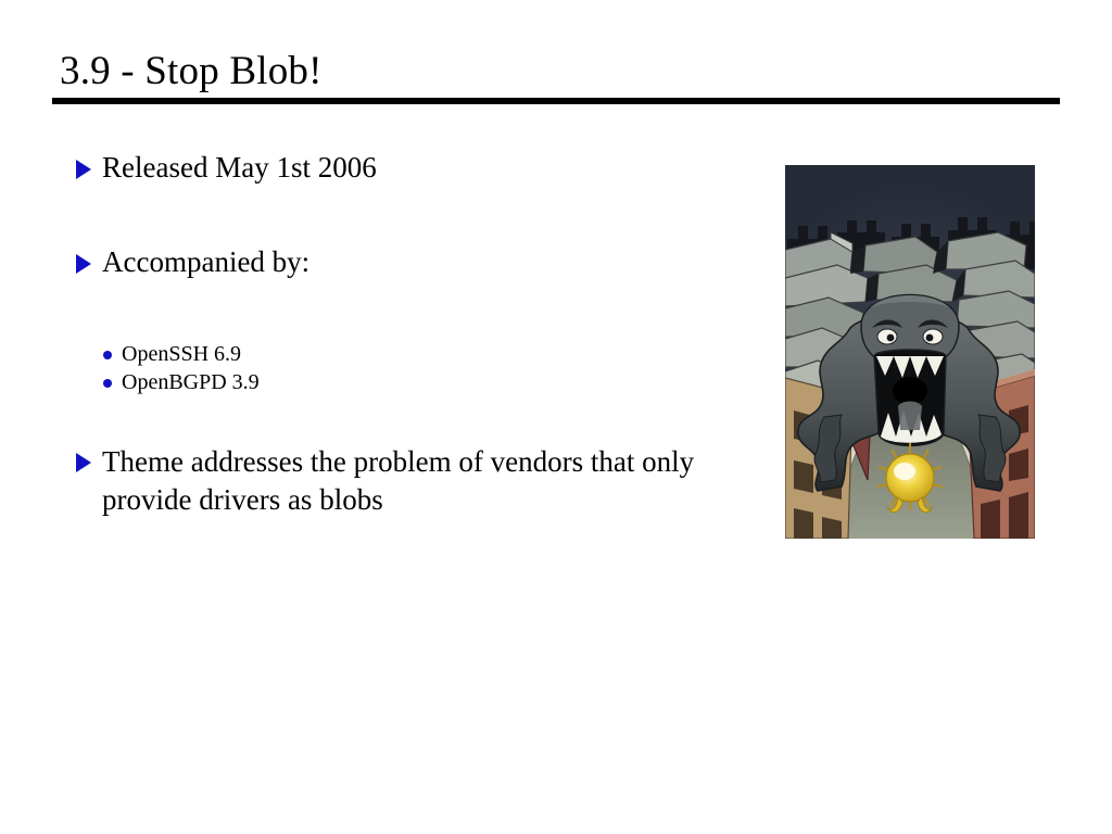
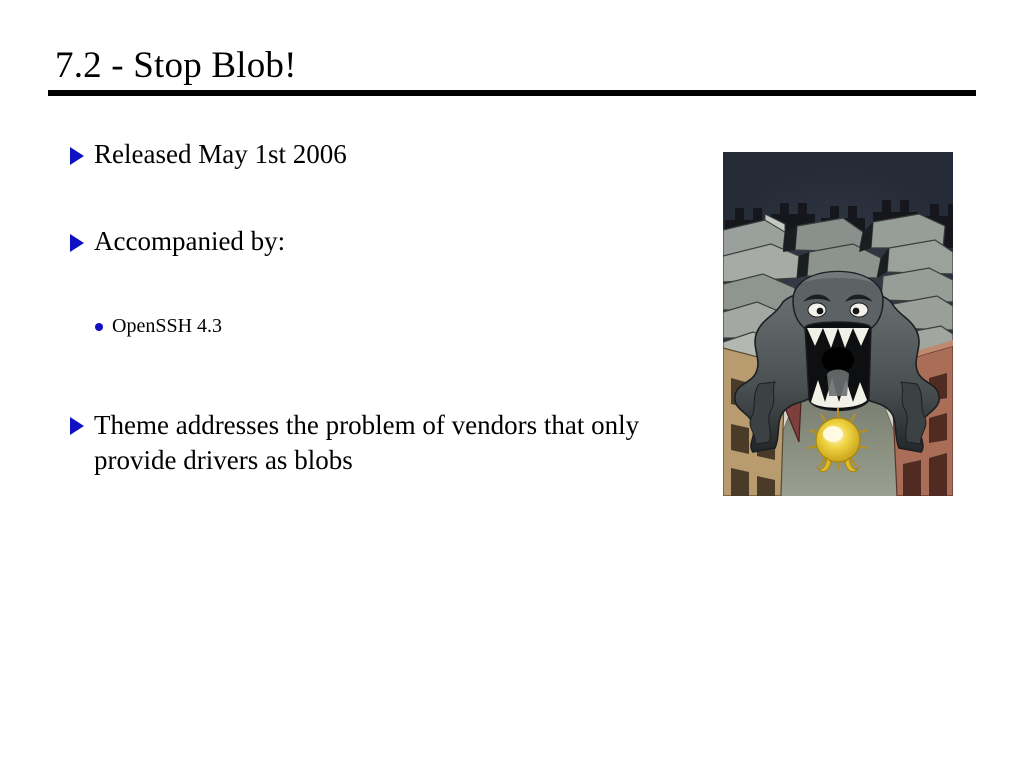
- 3.9 - Stop Blob!
+ 7.2 - Stop Blob!
  Released May 1st 2006
  Accompanied by:
- OpenSSH 6.9
+ OpenSSH 4.3
- OpenBGPD 3.9
  Theme addresses the problem of vendors that only provide drivers as blobs
